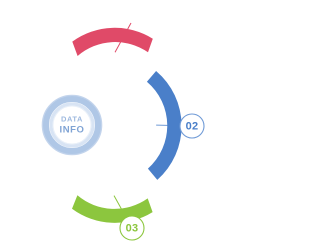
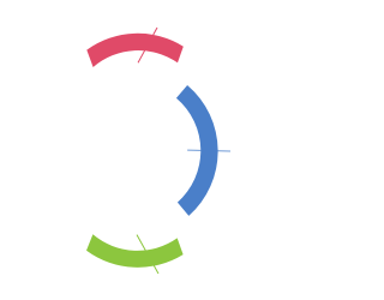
- DATA
- INFO
- 02
- 03
